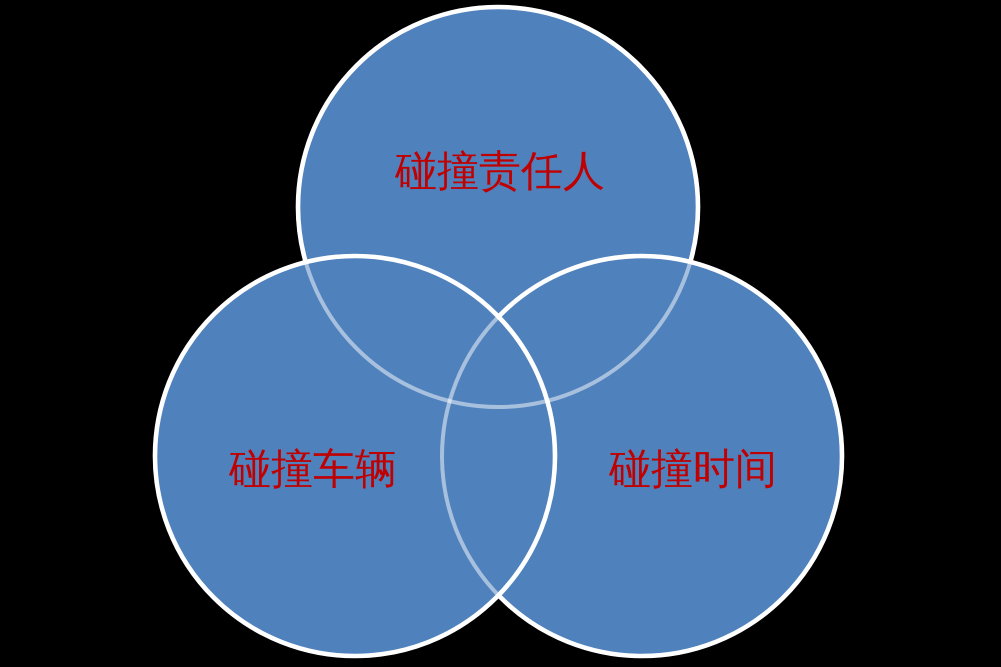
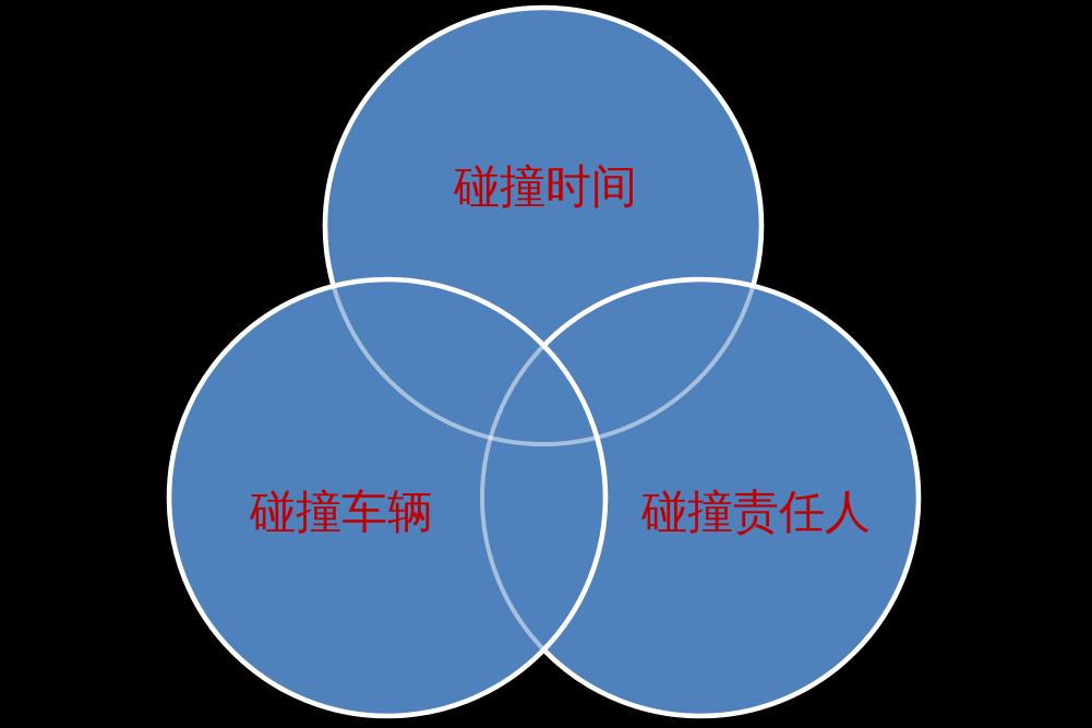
- 碰撞责任人
+ 碰撞时间
  碰撞车辆
- 碰撞时间
+ 碰撞责任人
